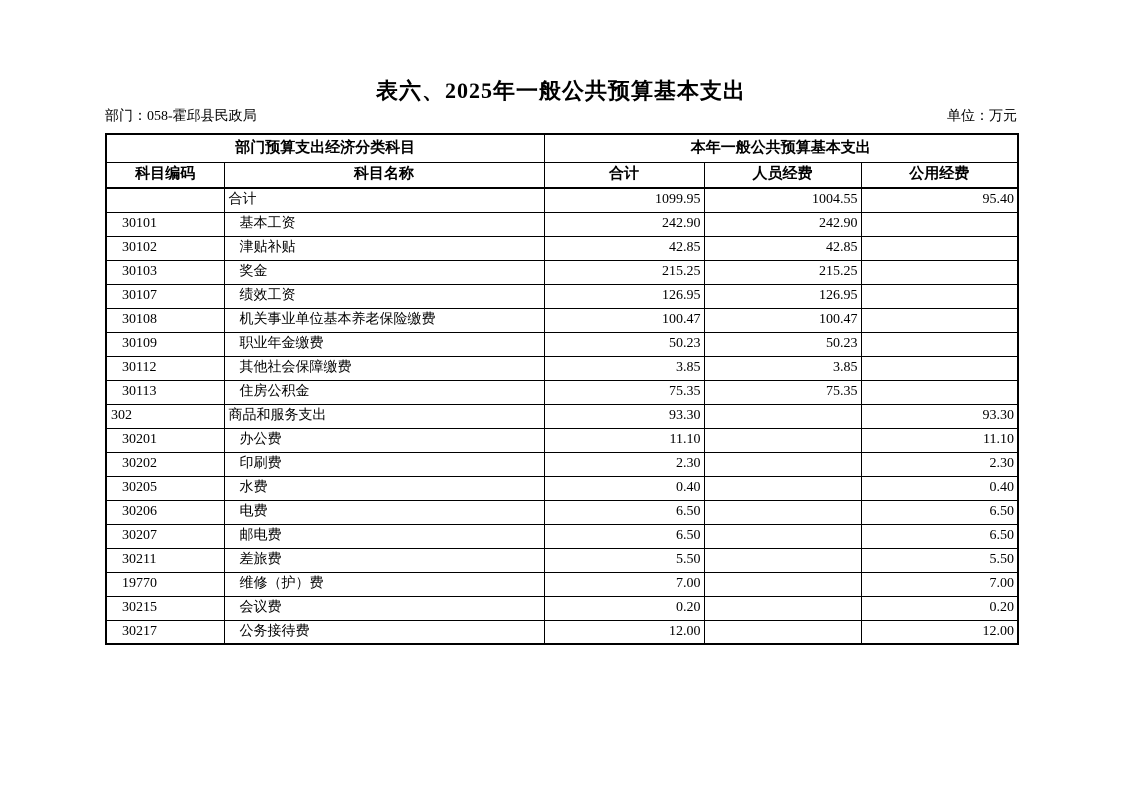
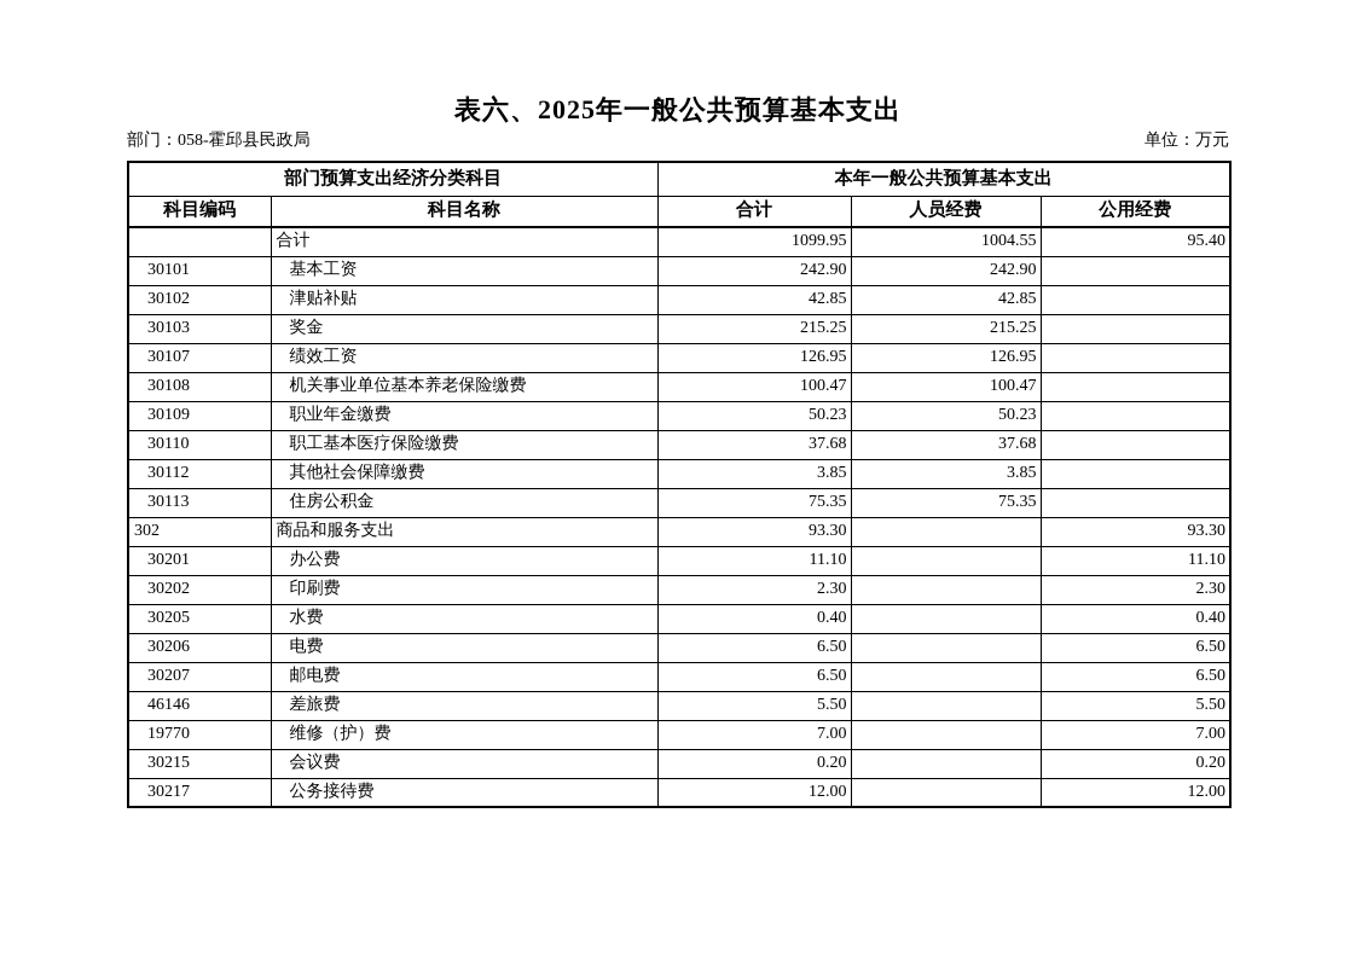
  表六、2025年一般公共预算基本支出
  部门：058-霍邱县民政局
  单位：万元
  部门预算支出经济分类科目	本年一般公共预算基本支出
  科目编码	科目名称	合计	人员经费	公用经费
  	合计	1099.95	1004.55	95.40
  30101	基本工资	242.90	242.90
  30102	津贴补贴	42.85	42.85
  30103	奖金	215.25	215.25
  30107	绩效工资	126.95	126.95
  30108	机关事业单位基本养老保险缴费	100.47	100.47
  30109	职业年金缴费	50.23	50.23
+ 30110	职工基本医疗保险缴费	37.68	37.68
  30112	其他社会保障缴费	3.85	3.85
  30113	住房公积金	75.35	75.35
  302	商品和服务支出	93.30		93.30
  30201	办公费	11.10		11.10
  30202	印刷费	2.30		2.30
  30205	水费	0.40		0.40
  30206	电费	6.50		6.50
  30207	邮电费	6.50		6.50
- 30211	差旅费	5.50		5.50
+ 46146	差旅费	5.50		5.50
  19770	维修（护）费	7.00		7.00
  30215	会议费	0.20		0.20
  30217	公务接待费	12.00		12.00
